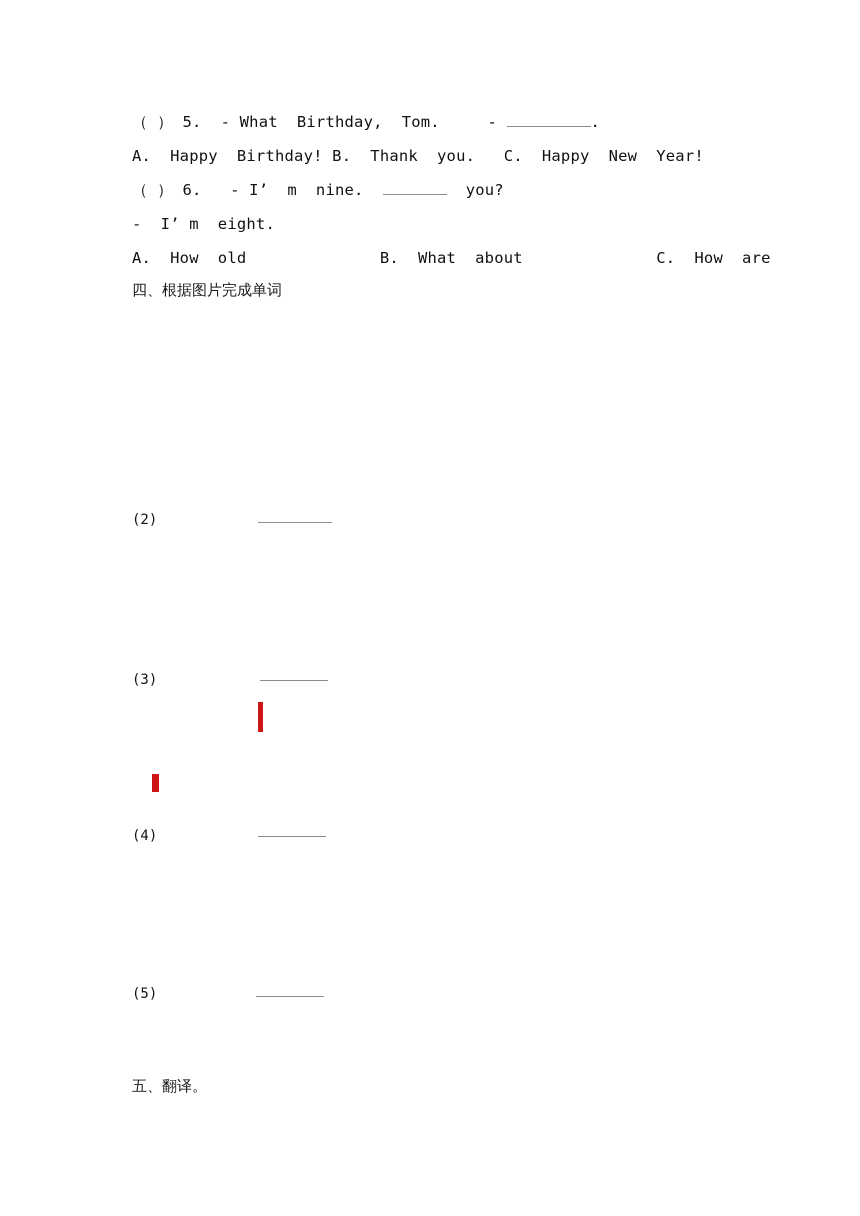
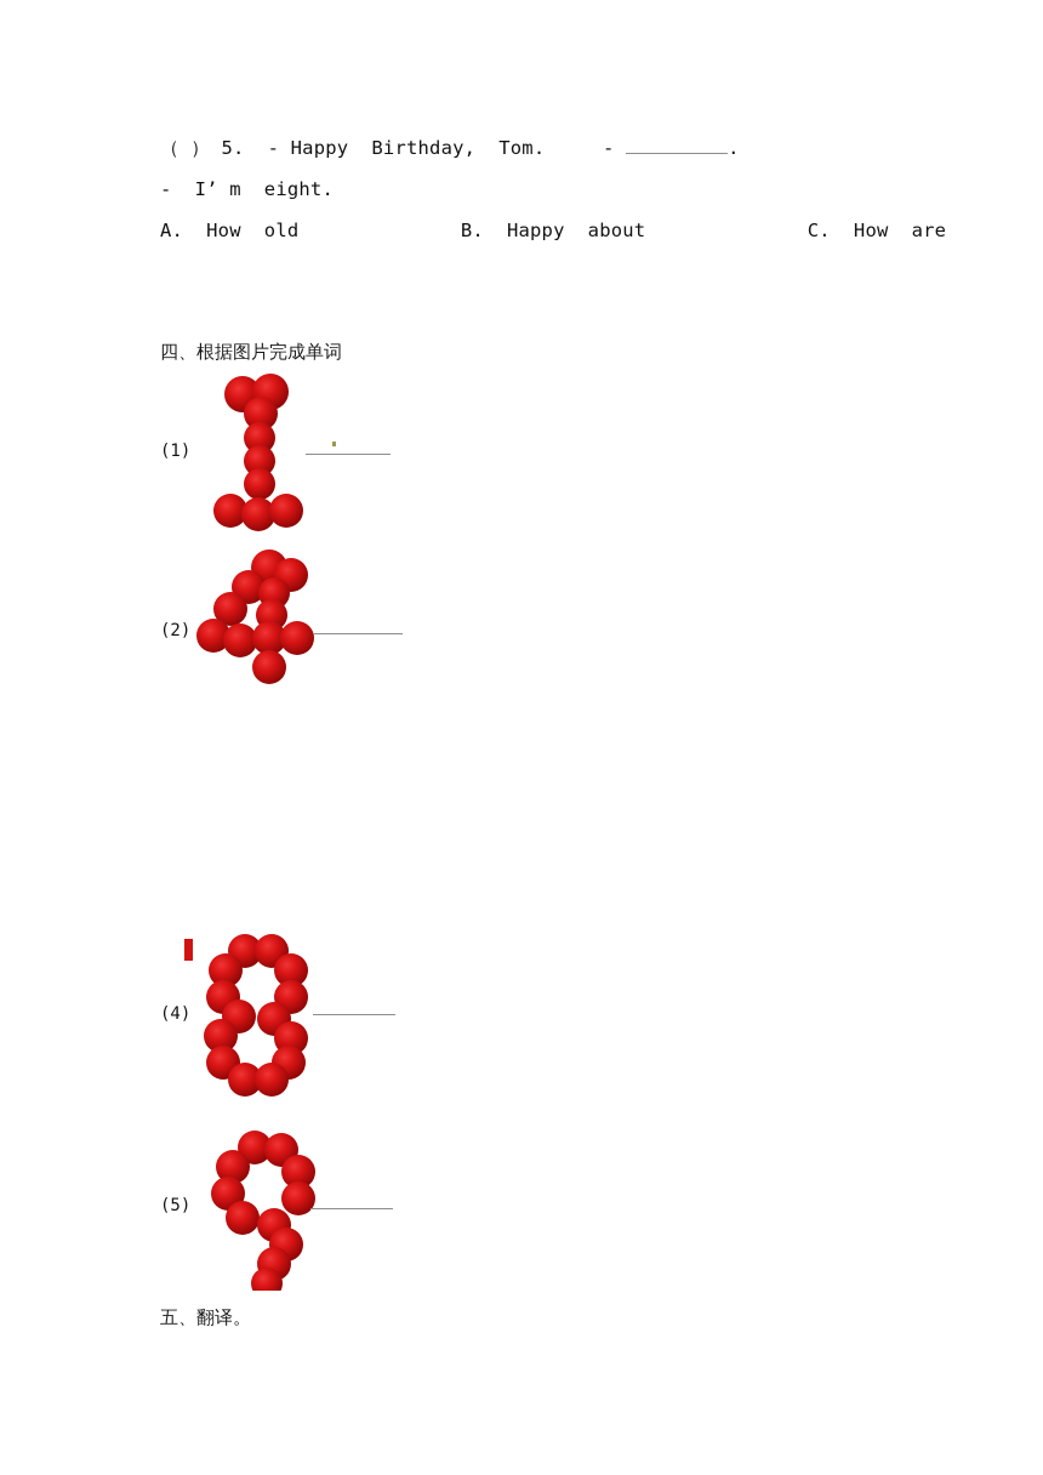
- （ ） 5. - What Birthday, Tom. - .
+ （ ） 5. - Happy Birthday, Tom. - .
- A. Happy Birthday! B. Thank you. C. Happy New Year!
- （ ） 6. - I’ m nine. you?
  - I’ m eight.
- A. How old B. What about C. How are
+ A. How old B. Happy about C. How are
  四、根据图片完成单词
+ (1)
  (2)
- (3)
  (4)
  (5)
  五、翻译。
